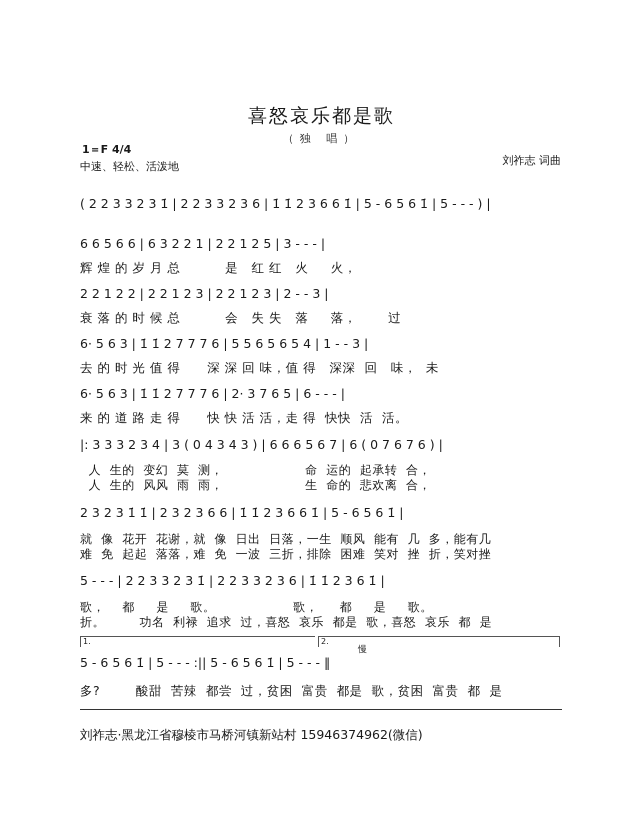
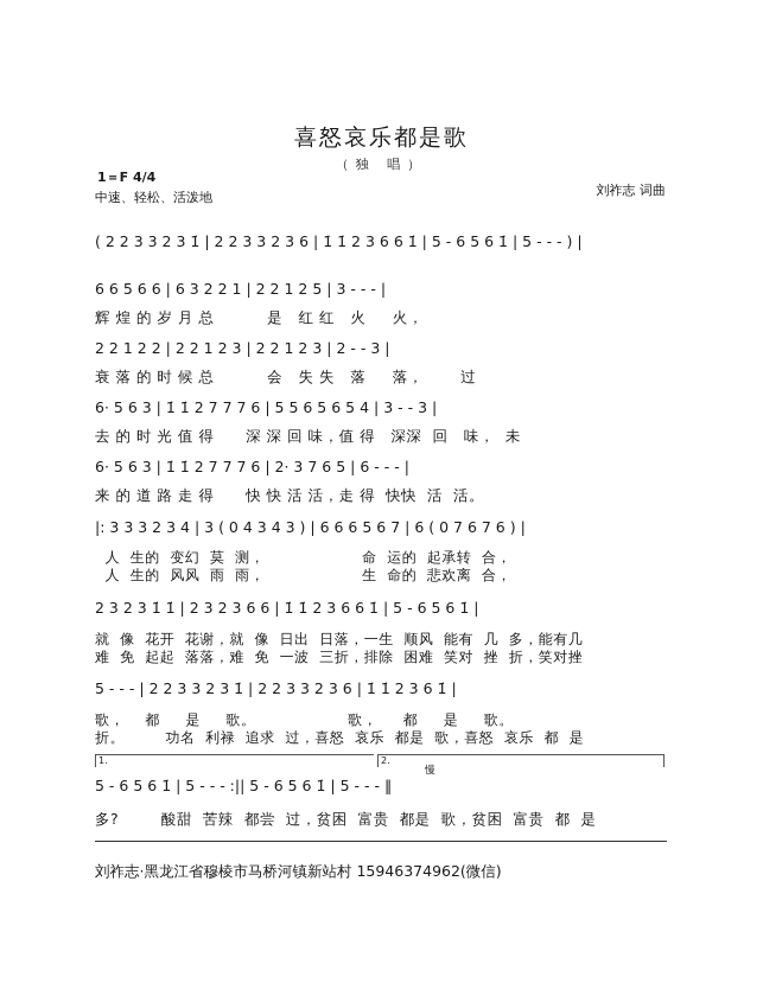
  喜怒哀乐都是歌
  （独 唱）
  1＝F 4/4
  中速、轻松、活泼地
  刘祚志 词曲
  ( 2 2 3 3 2 3 1̇ | 2 2 3 3 2 3 6 | 1̇ 1̇ 2 3 6 6 1̇ | 5 - 6 5 6 1̇ | 5 - - - ) |
  6 6 5 6 6 | 6 3 2 2 1 | 2 2 1 2 5 | 3 - - - |
  辉 煌 的 岁 月 总 是 红 红 火 火，
  2 2 1 2 2 | 2 2 1 2 3 | 2 2 1 2 3 | 2 - - 3 |
  衰 落 的 时 候 总 会 失 失 落 落， 过
- 6· 5 6 3 | 1̇ 1̇ 2 7 7 7 6 | 5 5 6 5 6 5 4 | 1 - - 3 |
+ 6· 5 6 3 | 1̇ 1̇ 2 7 7 7 6 | 5 5 6 5 6 5 4 | 3 - - 3 |
  去 的 时 光 值 得 深 深 回 味，值 得 深深 回 味， 未
  6· 5 6 3 | 1̇ 1̇ 2 7 7 7 6 | 2· 3 7 6 5 | 6 - - - |
  来 的 道 路 走 得 快 快 活 活，走 得 快快 活 活。
  |: 3 3 3 2 3 4 | 3 ( 0 4 3 4 3 ) | 6 6 6 5 6 7 | 6 ( 0 7 6 7 6 ) |
  人 生的 变幻 莫 测， 命 运的 起承转 合，
  人 生的 风风 雨 雨， 生 命的 悲欢离 合，
  2 3 2 3 1̇ 1̇ | 2 3 2 3 6 6 | 1̇ 1̇ 2 3 6 6 1̇ | 5 - 6 5 6 1̇ |
  就 像 花开 花谢，就 像 日出 日落，一生 顺风 能有 几 多，能有几
  难 免 起起 落落，难 免 一波 三折，排除 困难 笑对 挫 折，笑对挫
  5 - - - | 2 2 3 3 2 3 1̇ | 2 2 3 3 2 3 6 | 1̇ 1̇ 2 3 6 1̇ |
  歌， 都 是 歌。 歌， 都 是 歌。
  折。 功名 利禄 追求 过，喜怒 哀乐 都是 歌，喜怒 哀乐 都 是
  1.
  2.
  慢
  5 - 6 5 6 1̇ | 5 - - - :|| 5 - 6 5 6 1̇ | 5 - - - ‖
  多? 酸甜 苦辣 都尝 过，贫困 富贵 都是 歌，贫困 富贵 都 是
  刘祚志·黑龙江省穆棱市马桥河镇新站村 15946374962(微信)
